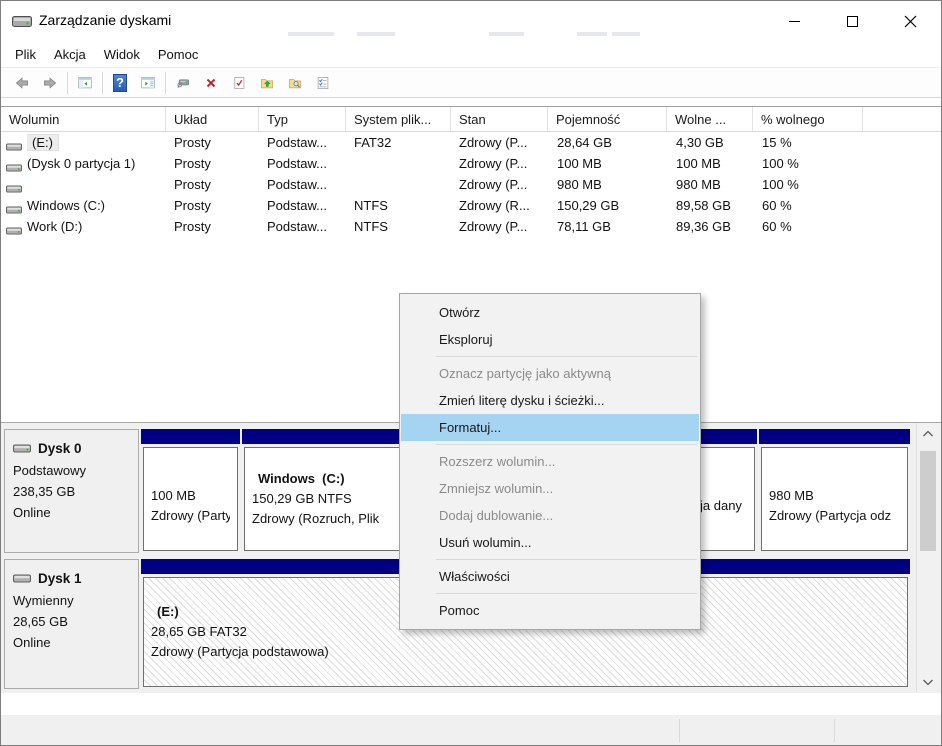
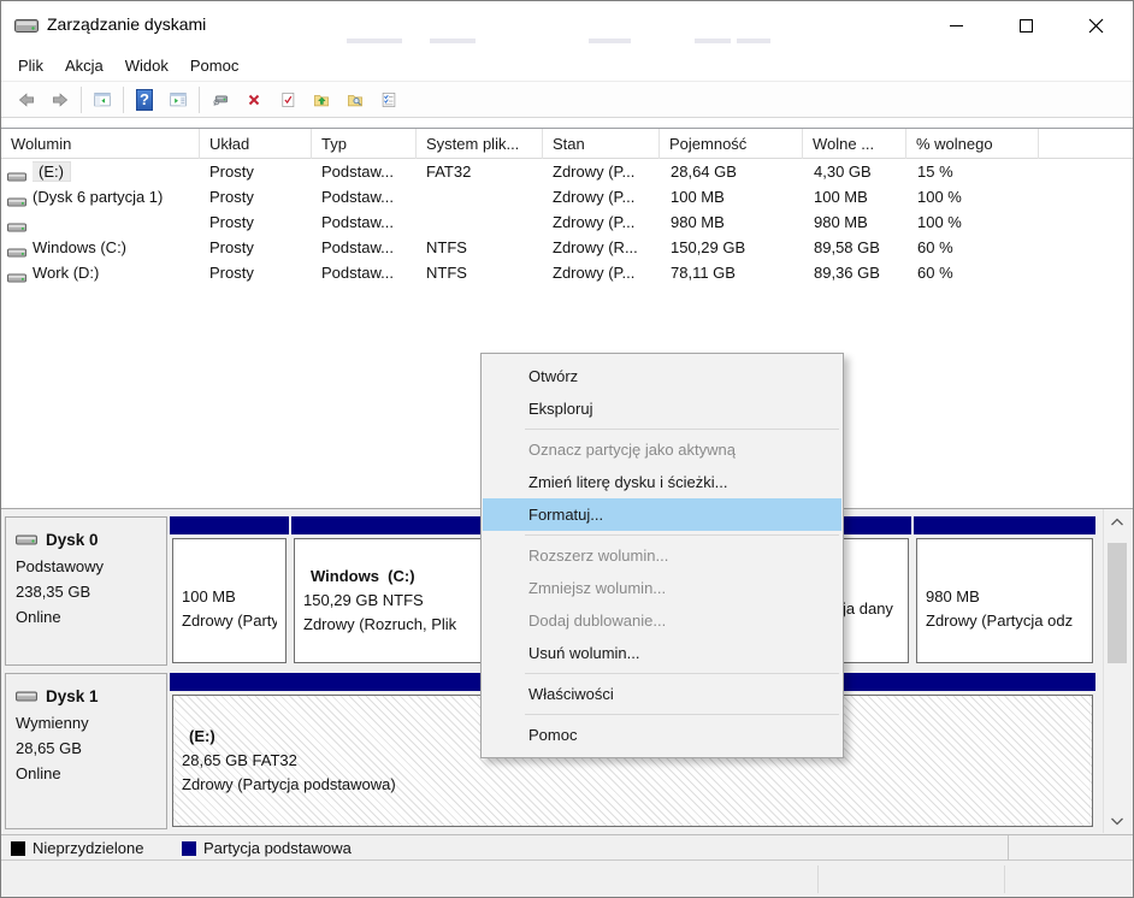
  Zarządzanie dyskami
  Plik
  Akcja
  Widok
  Pomoc
  ?
  Wolumin
  Układ
  Typ
  System plik...
  Stan
  Pojemność
  Wolne ...
  % wolnego
  (E:)
  Prosty
  Podstaw...
  FAT32
  Zdrowy (P...
  28,64 GB
  4,30 GB
  15 %
- (Dysk 0 partycja 1)
+ (Dysk 6 partycja 1)
  Prosty
  Podstaw...
  Zdrowy (P...
  100 MB
  100 MB
  100 %
  Prosty
  Podstaw...
  Zdrowy (P...
  980 MB
  980 MB
  100 %
  Windows (C:)
  Prosty
  Podstaw...
  NTFS
  Zdrowy (R...
  150,29 GB
  89,58 GB
  60 %
  Work (D:)
  Prosty
  Podstaw...
  NTFS
  Zdrowy (P...
  78,11 GB
  89,36 GB
  60 %
  Dysk 0
  Podstawowy
  238,35 GB
  Online
  100 MB
  Zdrowy (Party
  Windows (C:)
  150,29 GB NTFS
  Zdrowy (Rozruch, Plik
  ja dany
  980 MB
  Zdrowy (Partycja odz
  Dysk 1
  Wymienny
  28,65 GB
  Online
  (E:)
  28,65 GB FAT32
  Zdrowy (Partycja podstawowa)
+ Nieprzydzielone
+ Partycja podstawowa
  Otwórz
  Eksploruj
  Oznacz partycję jako aktywną
  Zmień literę dysku i ścieżki...
  Formatuj...
  Rozszerz wolumin...
  Zmniejsz wolumin...
  Dodaj dublowanie...
  Usuń wolumin...
  Właściwości
  Pomoc
